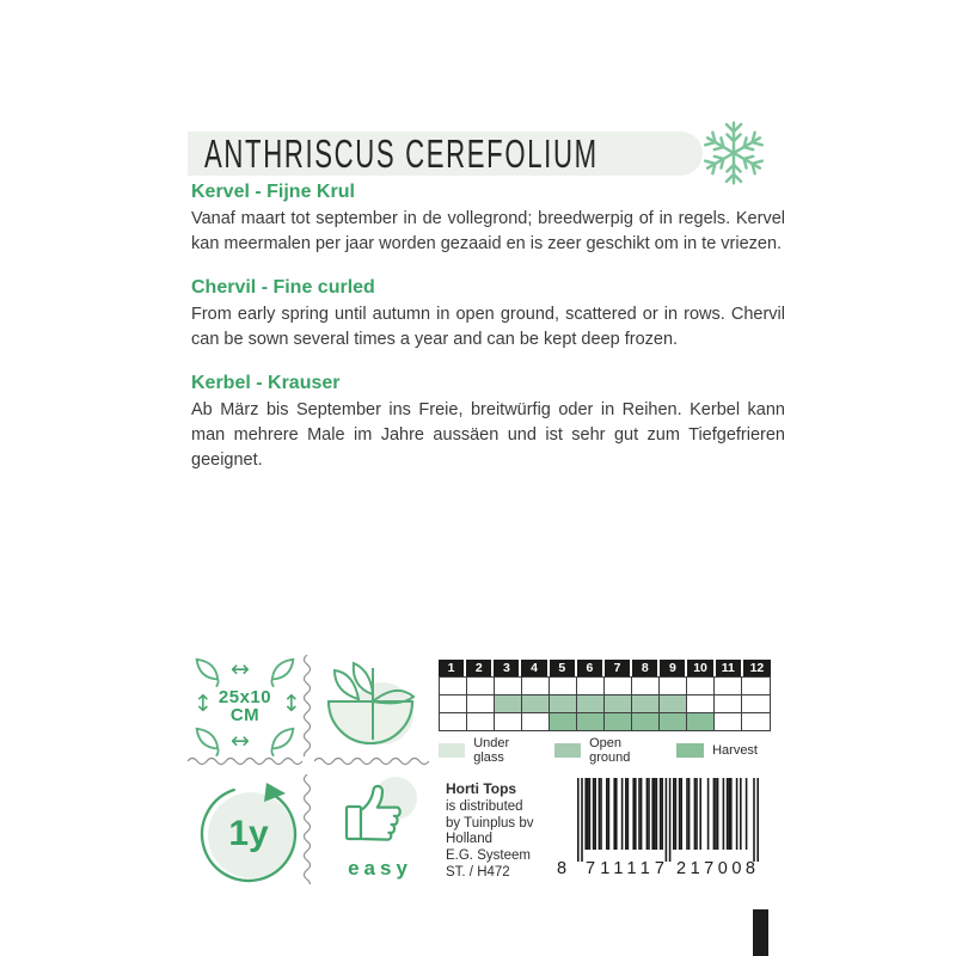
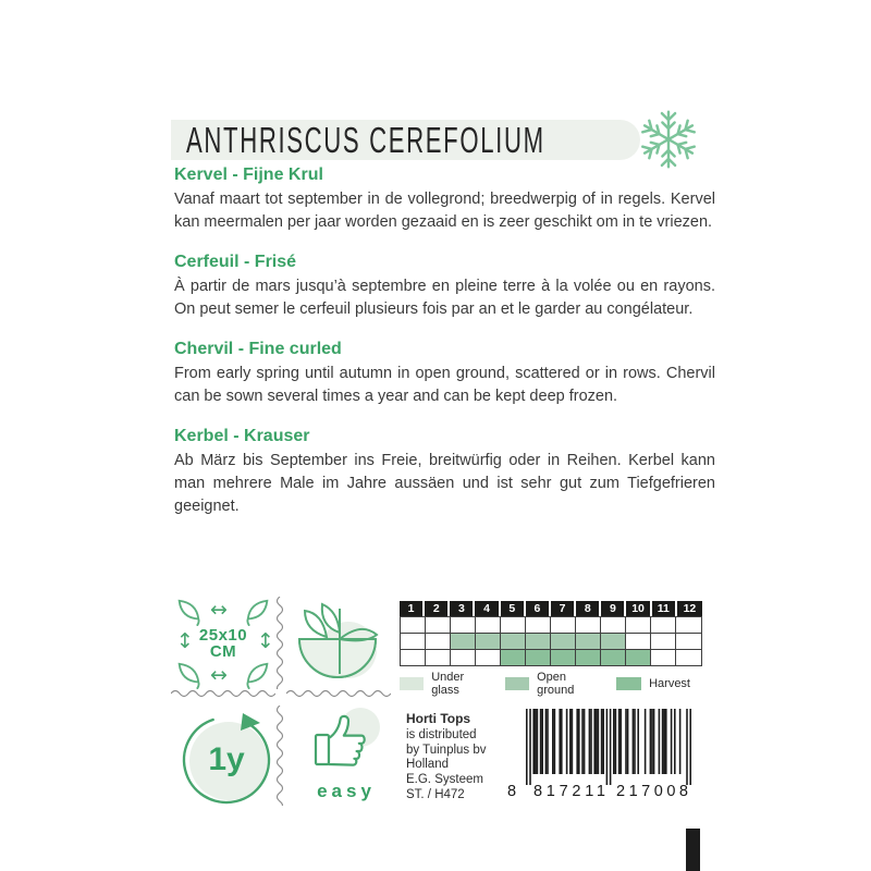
  ANTHRISCUS CEREFOLIUM
  Kervel - Fijne Krul
  Vanaf maart tot september in de vollegrond; breedwerpig of in regels. Kervel kan meermalen per jaar worden gezaaid en is zeer geschikt om in te vriezen.
+ Cerfeuil - Frisé
+ À partir de mars jusqu’à septembre en pleine terre à la volée ou en rayons. On peut semer le cerfeuil plusieurs fois par an et le garder au congélateur.
  Chervil - Fine curled
  From early spring until autumn in open ground, scattered or in rows. Chervil can be sown several times a year and can be kept deep frozen.
  Kerbel - Krauser
  Ab März bis September ins Freie, breitwürfig oder in Reihen. Kerbel kann man mehrere Male im Jahre aussäen und ist sehr gut zum Tiefgefrieren geeignet.
  ↔
  ↕
  25x10
  CM
  ↕
  ↔
  1y
  easy
  1
  2
  3
  4
  5
  6
  7
  8
  9
  10
  11
  12
  Under glass
  Open ground
  Harvest
  Horti Tops
  is distributed
  by Tuinplus bv
  Holland
  E.G. Systeem
  ST. / H472
  8
- 711117
+ 817211
  217008
